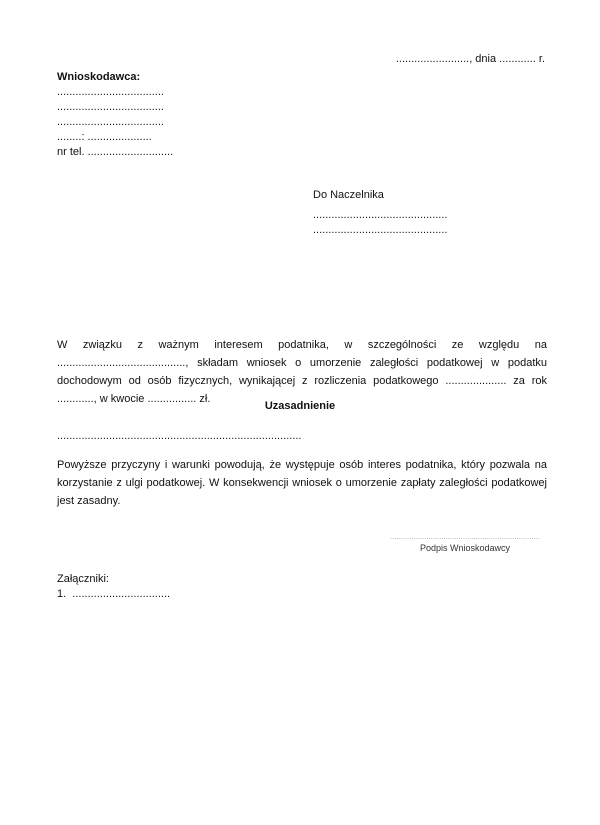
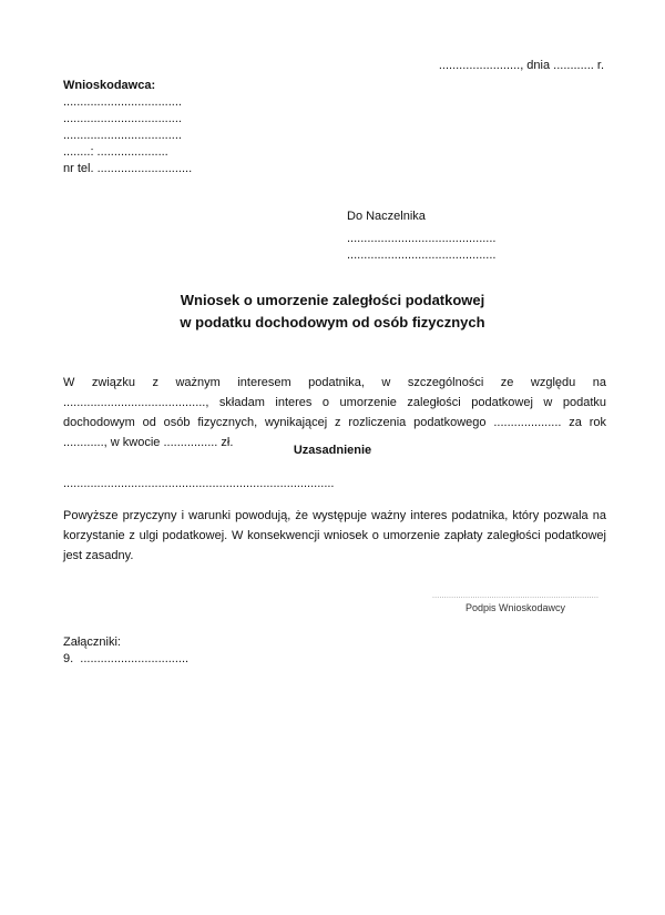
  ........................, dnia ............ r.
  Wnioskodawca:
  ...................................
  ...................................
  ...................................
  ........: .....................
  nr tel. ............................
  Do Naczelnika
  ............................................
  ............................................
+ Wniosek o umorzenie zaległości podatkowej
+ w podatku dochodowym od osób fizycznych
- W związku z ważnym interesem podatnika, w szczególności ze względu na .........................................., składam wniosek o umorzenie zaległości podatkowej w podatku dochodowym od osób fizycznych, wynikającej z rozliczenia podatkowego .................... za rok ............, w kwocie ................ zł.
+ W związku z ważnym interesem podatnika, w szczególności ze względu na .........................................., składam interes o umorzenie zaległości podatkowej w podatku dochodowym od osób fizycznych, wynikającej z rozliczenia podatkowego .................... za rok ............, w kwocie ................ zł.
  Uzasadnienie
  ................................................................................
- Powyższe przyczyny i warunki powodują, że występuje osób interes podatnika, który pozwala na korzystanie z ulgi podatkowej. W konsekwencji wniosek o umorzenie zapłaty zaległości podatkowej jest zasadny.
+ Powyższe przyczyny i warunki powodują, że występuje ważny interes podatnika, który pozwala na korzystanie z ulgi podatkowej. W konsekwencji wniosek o umorzenie zapłaty zaległości podatkowej jest zasadny.
  Podpis Wnioskodawcy
  Załączniki:
- 1. ................................
+ 9. ................................
